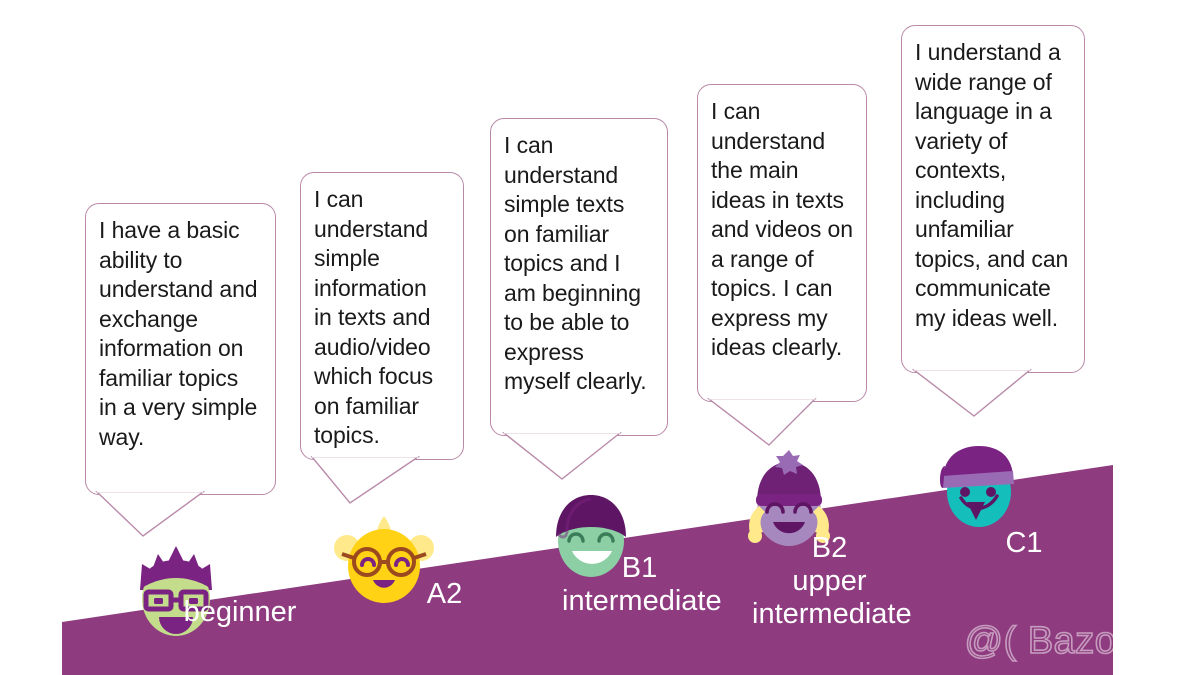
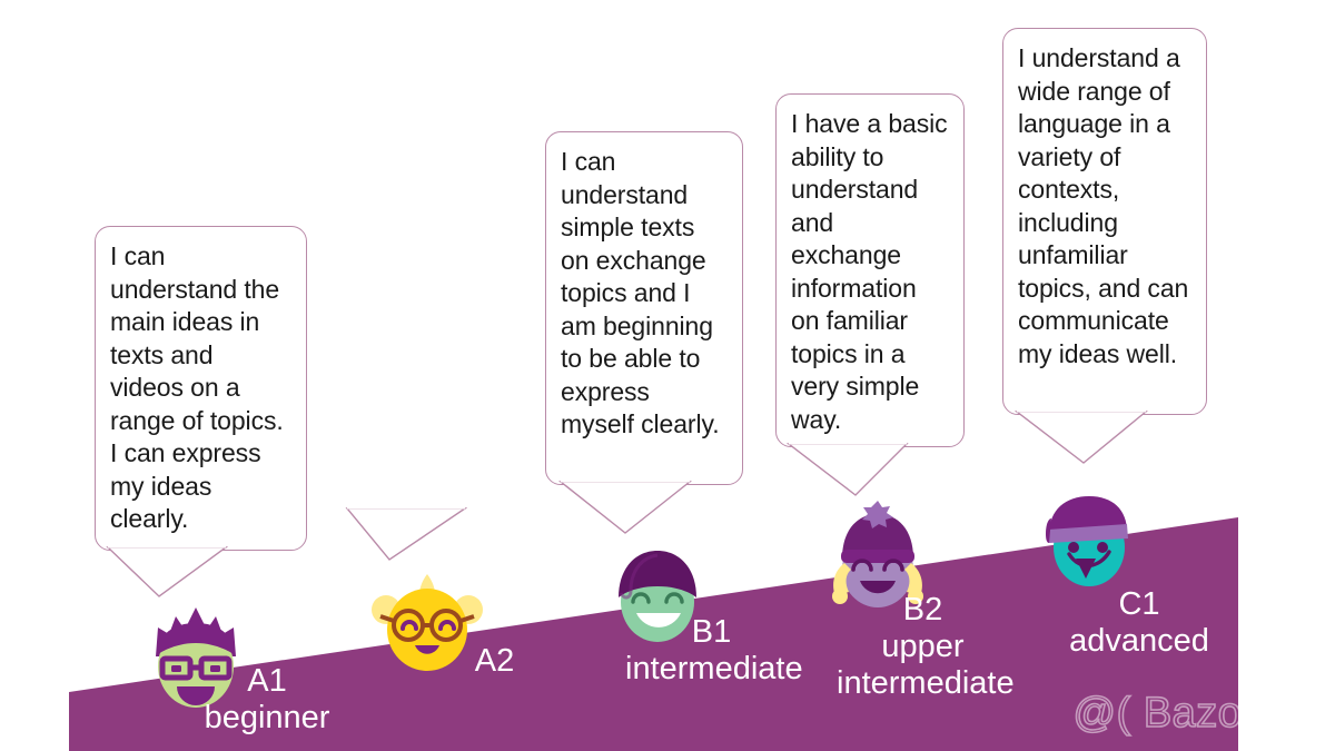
- I have a basic ability to understand and exchange information on familiar topics in a very simple way.
+ I can understand the main ideas in texts and videos on a range of topics. I can express my ideas clearly.
- I can understand simple information in texts and audio/video which focus on familiar topics.
- I can understand simple texts on familiar topics and I am beginning to be able to express myself clearly.
+ I can understand simple texts on exchange topics and I am beginning to be able to express myself clearly.
- I can understand the main ideas in texts and videos on a range of topics. I can express my ideas clearly.
+ I have a basic ability to understand and exchange information on familiar topics in a very simple way.
  I understand a wide range of language in a variety of contexts, including unfamiliar topics, and can communicate my ideas well.
+ A1
  beginner
  A2
  B1
  intermediate
  B2
  upper
  intermediate
  C1
+ advanced
  @( Bazos.sk
